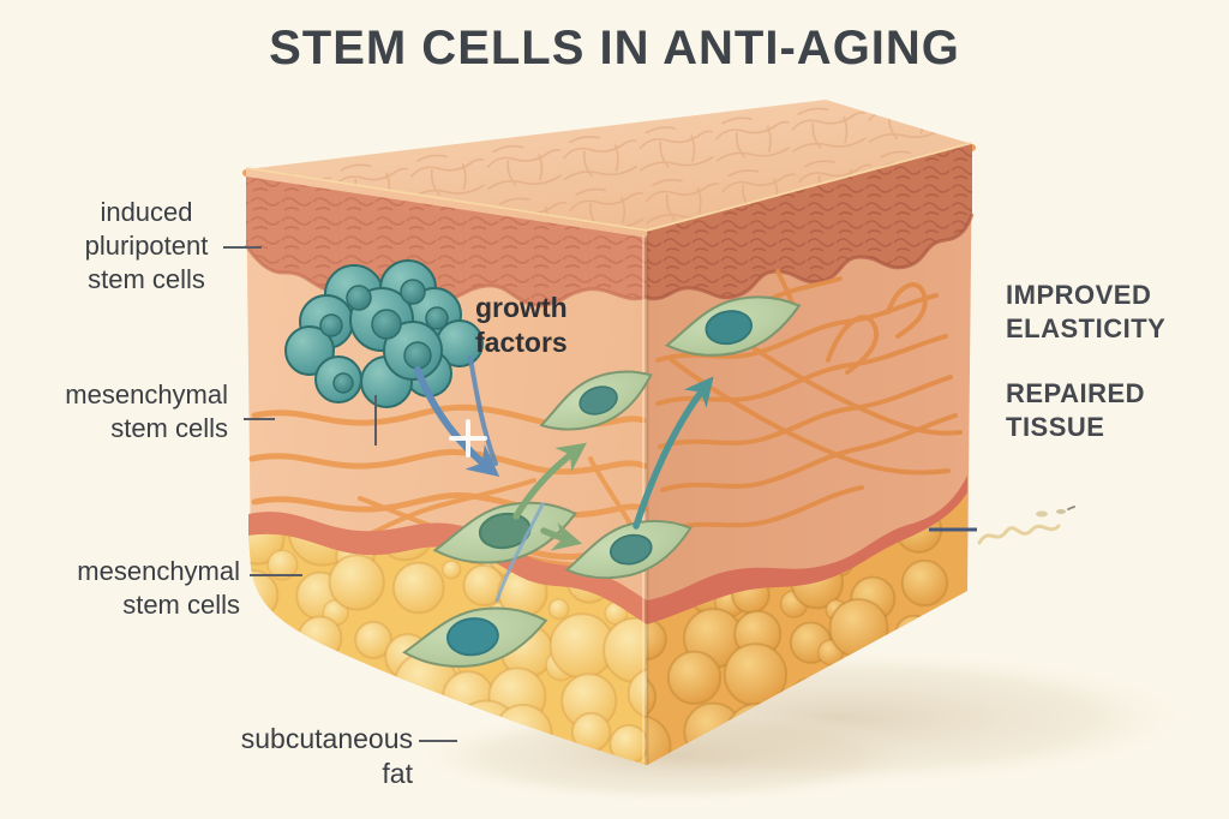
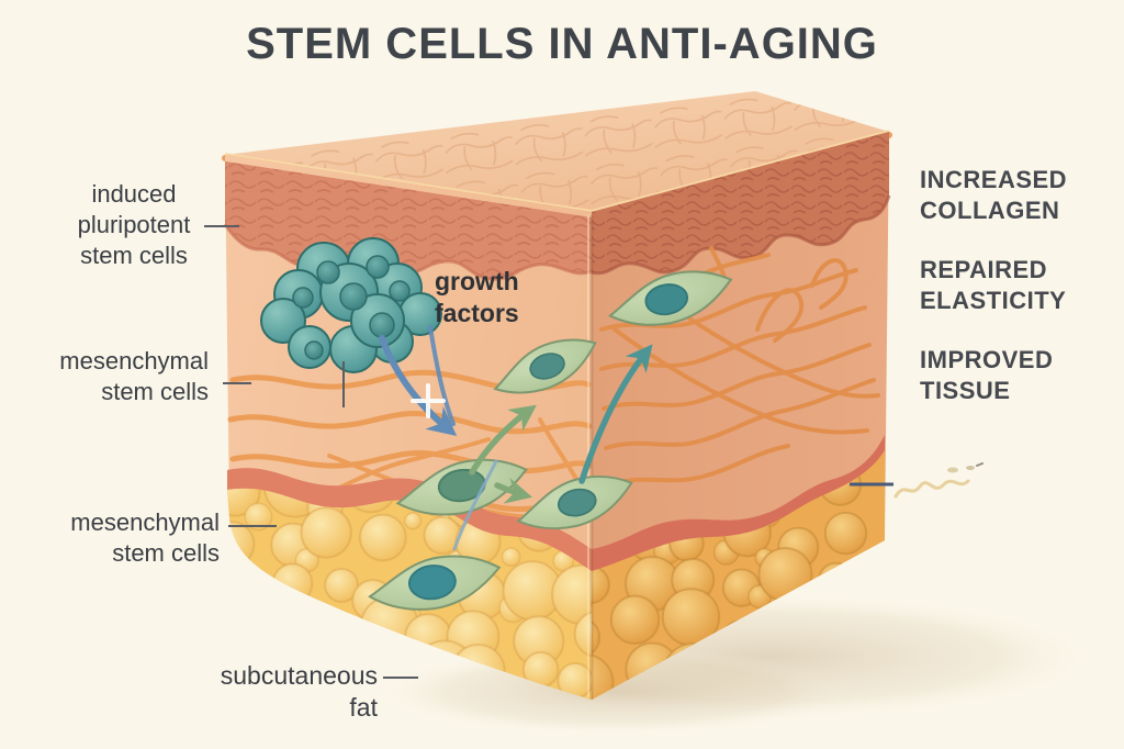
  STEM CELLS IN ANTI-AGING
  induced
  pluripotent
  stem cells
  mesenchymal
  stem cells
  mesenchymal
  stem cells
  subcutaneous
  fat
  growth
  factors
+ INCREASED
+ COLLAGEN
- IMPROVED
+ REPAIRED
  ELASTICITY
- REPAIRED
+ IMPROVED
  TISSUE
